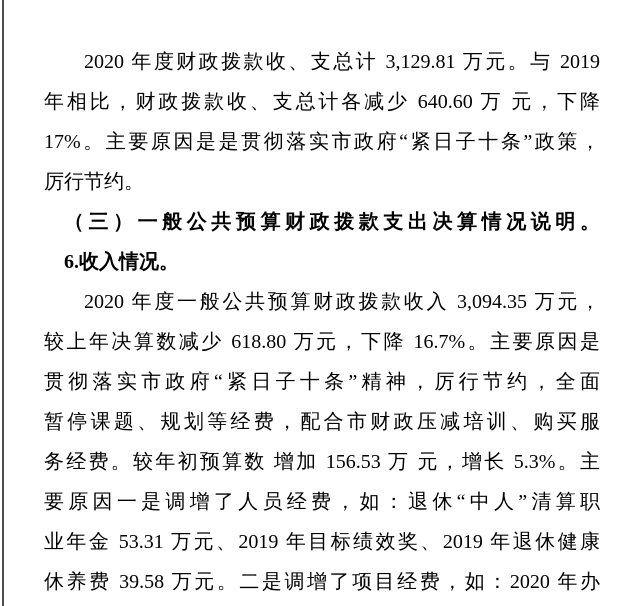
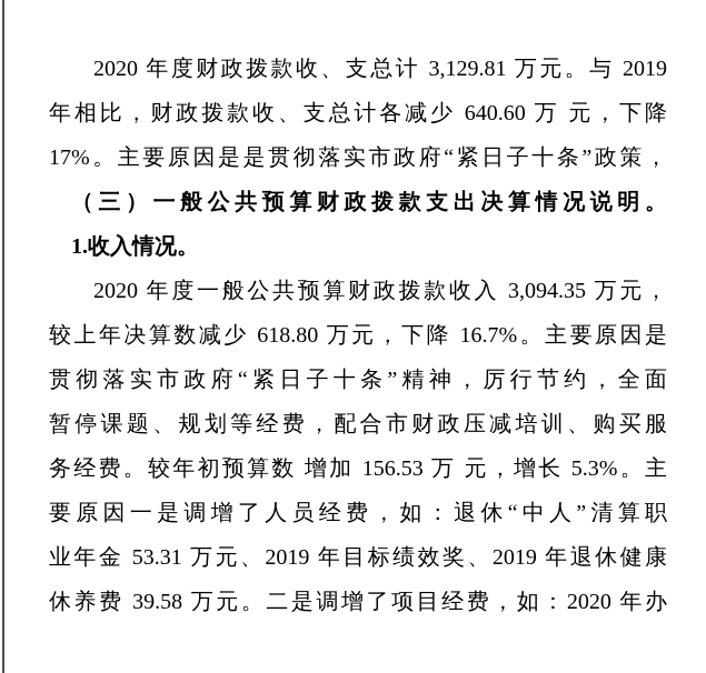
  2020 年度财政拨款收、支总计 3,129.81 万元。与 2019
  年相比，财政拨款收、支总计各减少 640.60 万 元，下降
  17%。主要原因是是贯彻落实市政府“紧日子十条”政策，
- 厉行节约。
  （三）一般公共预算财政拨款支出决算情况说明。
- 6.收入情况。
+ 1.收入情况。
  2020 年度一般公共预算财政拨款收入 3,094.35 万元，
  较上年决算数减少 618.80 万元，下降 16.7%。主要原因是
  贯彻落实市政府“紧日子十条”精神，厉行节约，全面
  暂停课题、规划等经费，配合市财政压减培训、购买服
  务经费。较年初预算数 增加 156.53 万 元，增长 5.3%。主
  要原因一是调增了人员经费，如：退休“中人”清算职
  业年金 53.31 万元、2019 年目标绩效奖、2019 年退休健康
  休养费 39.58 万元。二是调增了项目经费，如：2020 年办
